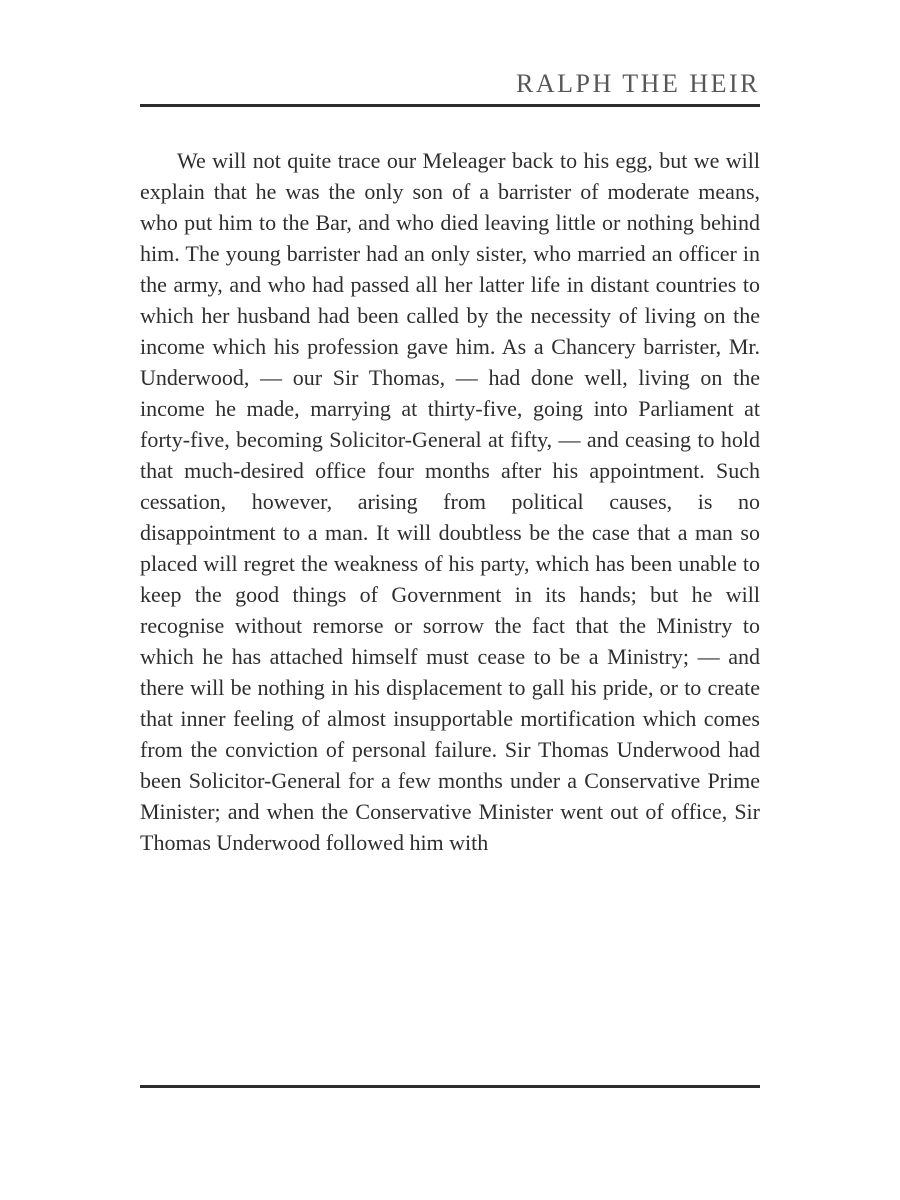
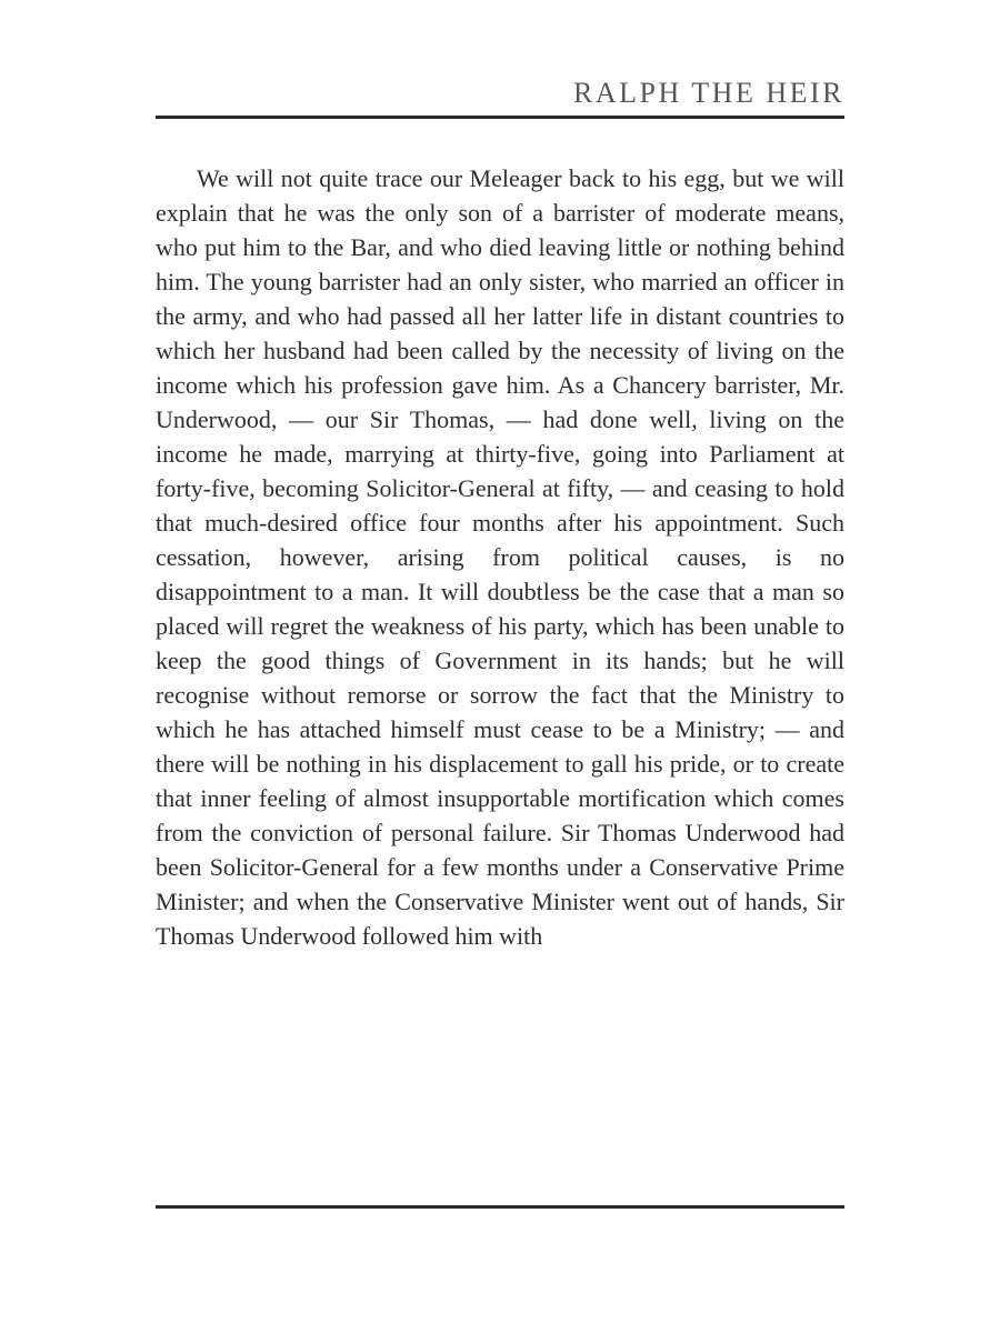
  RALPH THE HEIR
- We will not quite trace our Meleager back to his egg, but we will explain that he was the only son of a barrister of moderate means, who put him to the Bar, and who died leaving little or nothing behind him. The young barrister had an only sister, who married an officer in the army, and who had passed all her latter life in distant countries to which her husband had been called by the necessity of living on the income which his profession gave him. As a Chancery barrister, Mr. Underwood, — our Sir Thomas, — had done well, living on the income he made, marrying at thirty-five, going into Parliament at forty-five, becoming Solicitor-General at fifty, — and ceasing to hold that much-desired office four months after his appointment. Such cessation, however, arising from political causes, is no disappointment to a man. It will doubtless be the case that a man so placed will regret the weakness of his party, which has been unable to keep the good things of Government in its hands; but he will recognise without remorse or sorrow the fact that the Ministry to which he has attached himself must cease to be a Ministry; — and there will be nothing in his displacement to gall his pride, or to create that inner feeling of almost insupportable mortification which comes from the conviction of personal failure. Sir Thomas Underwood had been Solicitor-General for a few months under a Conservative Prime Minister; and when the Conservative Minister went out of office, Sir Thomas Underwood followed him with
+ We will not quite trace our Meleager back to his egg, but we will explain that he was the only son of a barrister of moderate means, who put him to the Bar, and who died leaving little or nothing behind him. The young barrister had an only sister, who married an officer in the army, and who had passed all her latter life in distant countries to which her husband had been called by the necessity of living on the income which his profession gave him. As a Chancery barrister, Mr. Underwood, — our Sir Thomas, — had done well, living on the income he made, marrying at thirty-five, going into Parliament at forty-five, becoming Solicitor-General at fifty, — and ceasing to hold that much-desired office four months after his appointment. Such cessation, however, arising from political causes, is no disappointment to a man. It will doubtless be the case that a man so placed will regret the weakness of his party, which has been unable to keep the good things of Government in its hands; but he will recognise without remorse or sorrow the fact that the Ministry to which he has attached himself must cease to be a Ministry; — and there will be nothing in his displacement to gall his pride, or to create that inner feeling of almost insupportable mortification which comes from the conviction of personal failure. Sir Thomas Underwood had been Solicitor-General for a few months under a Conservative Prime Minister; and when the Conservative Minister went out of hands, Sir Thomas Underwood followed him with
